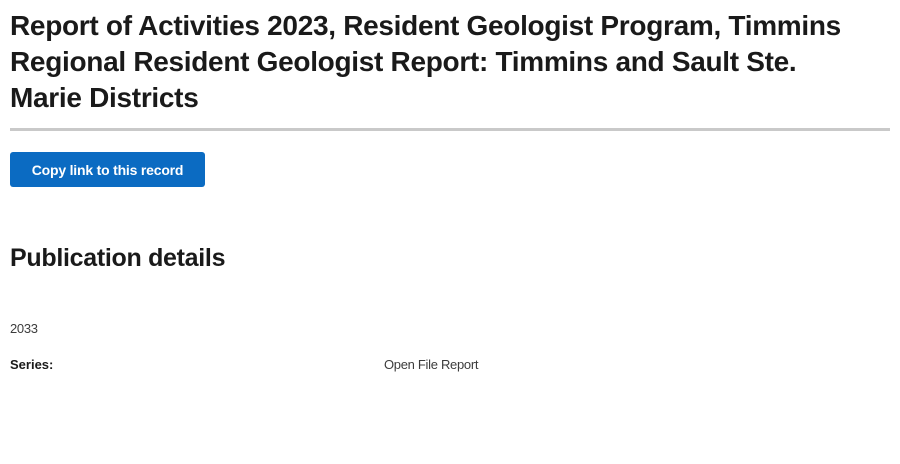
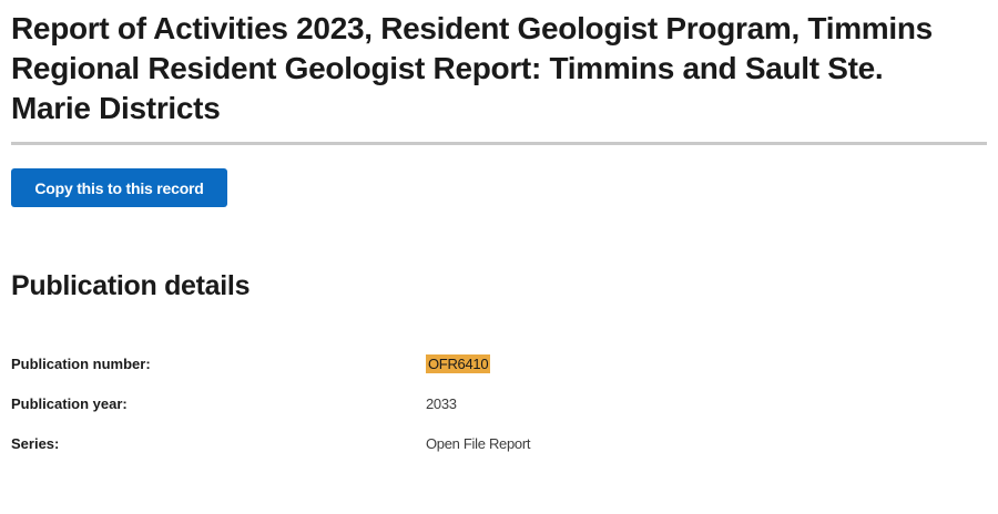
  Report of Activities 2023, Resident Geologist Program, Timmins Regional Resident Geologist Report: Timmins and Sault Ste. Marie Districts
- Copy link to this record
+ Copy this to this record
  Publication details
+ Publication number:
+ OFR6410
+ Publication year:
  2033
  Series:
  Open File Report
